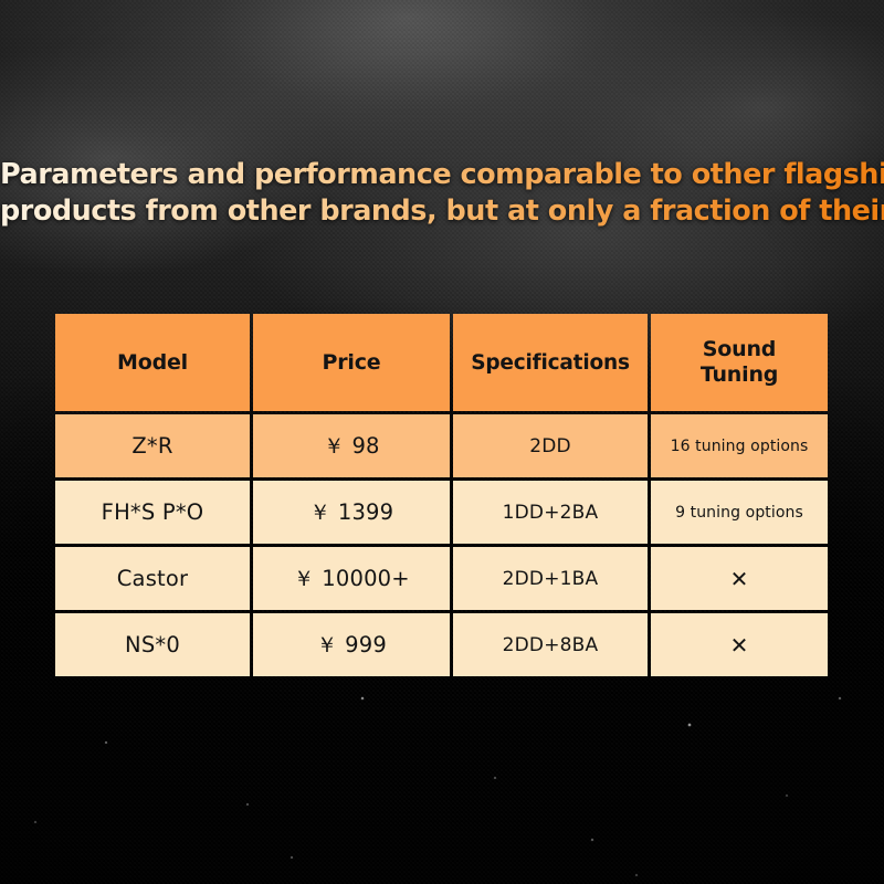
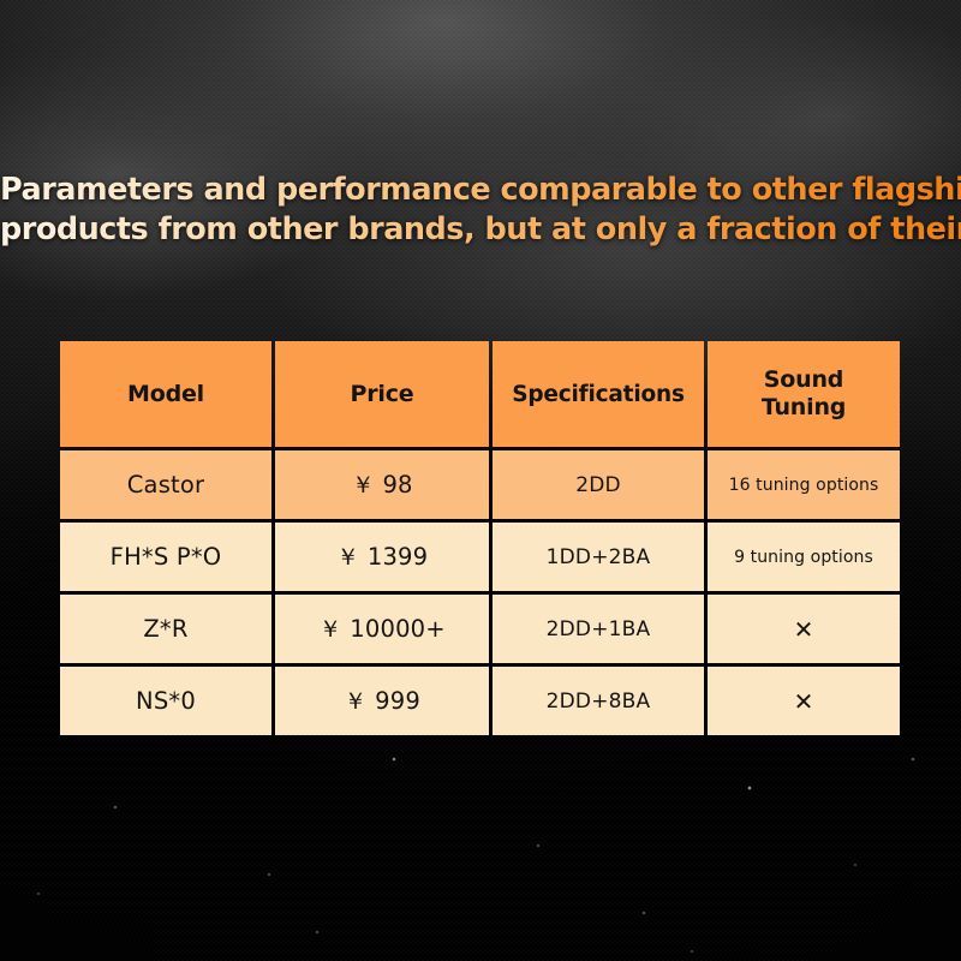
  Parameters and performance comparable to other flagshi
  products from other brands, but at only a fraction of thei
  Model	Price	Specifications	Sound Tuning
- Z*R	￥ 98	2DD	16 tuning options
+ Castor	￥ 98	2DD	16 tuning options
  FH*S P*O	￥ 1399	1DD+2BA	9 tuning options
- Castor	￥ 10000+	2DD+1BA	✕
+ Z*R	￥ 10000+	2DD+1BA	✕
  NS*0	￥ 999	2DD+8BA	✕
